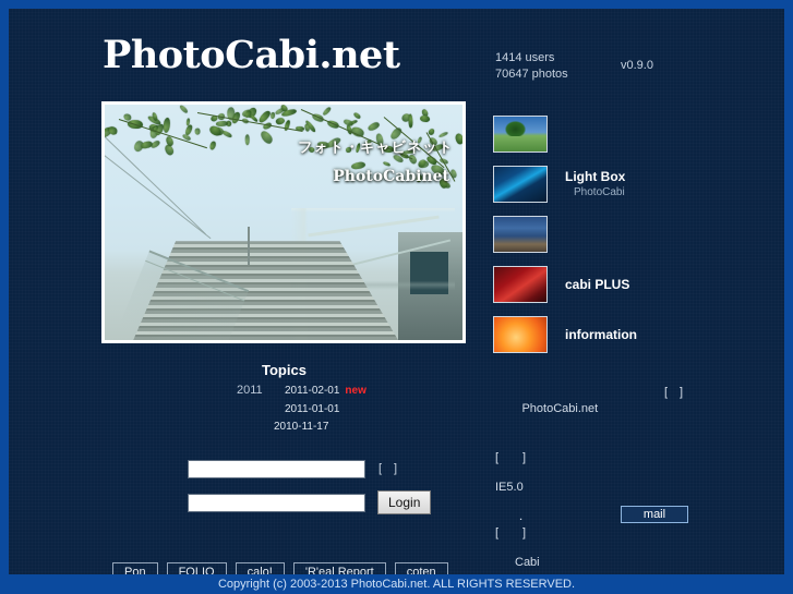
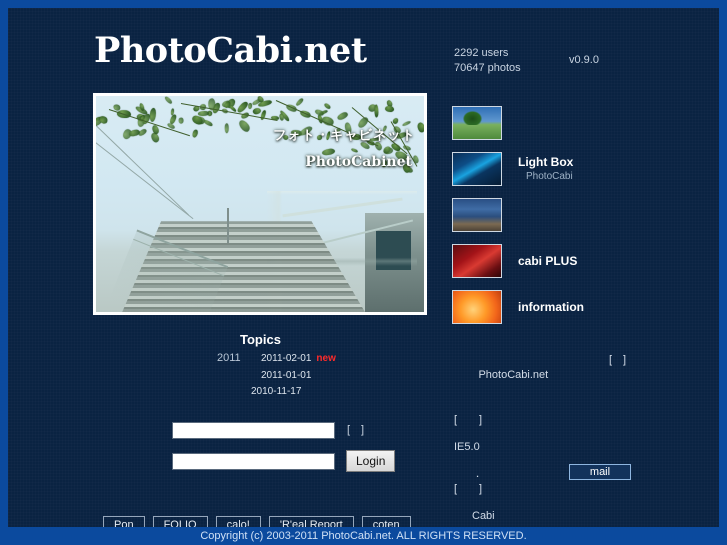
  PhotoCabi.net
- 1414 users
+ 2292 users
  70647 photos
  v0.9.0
  フォト・キャビネット
  PhotoCabinet
  Light Box
  PhotoCabi
  cabi PLUS
  information
  Topics
  2011
  2011-02-01 new
  2011-01-01
  2010-11-17
  PhotoCabi.net
  [ ]
  [ ]
  IE5.0
  ．
  [ ]
  Cabi
  mail
  [ ]
  Login
  Pon
  FOLIO
  calo!
  'R'eal Report
  coten
- Copyright (c) 2003-2013 PhotoCabi.net. ALL RIGHTS RESERVED.
+ Copyright (c) 2003-2011 PhotoCabi.net. ALL RIGHTS RESERVED.
